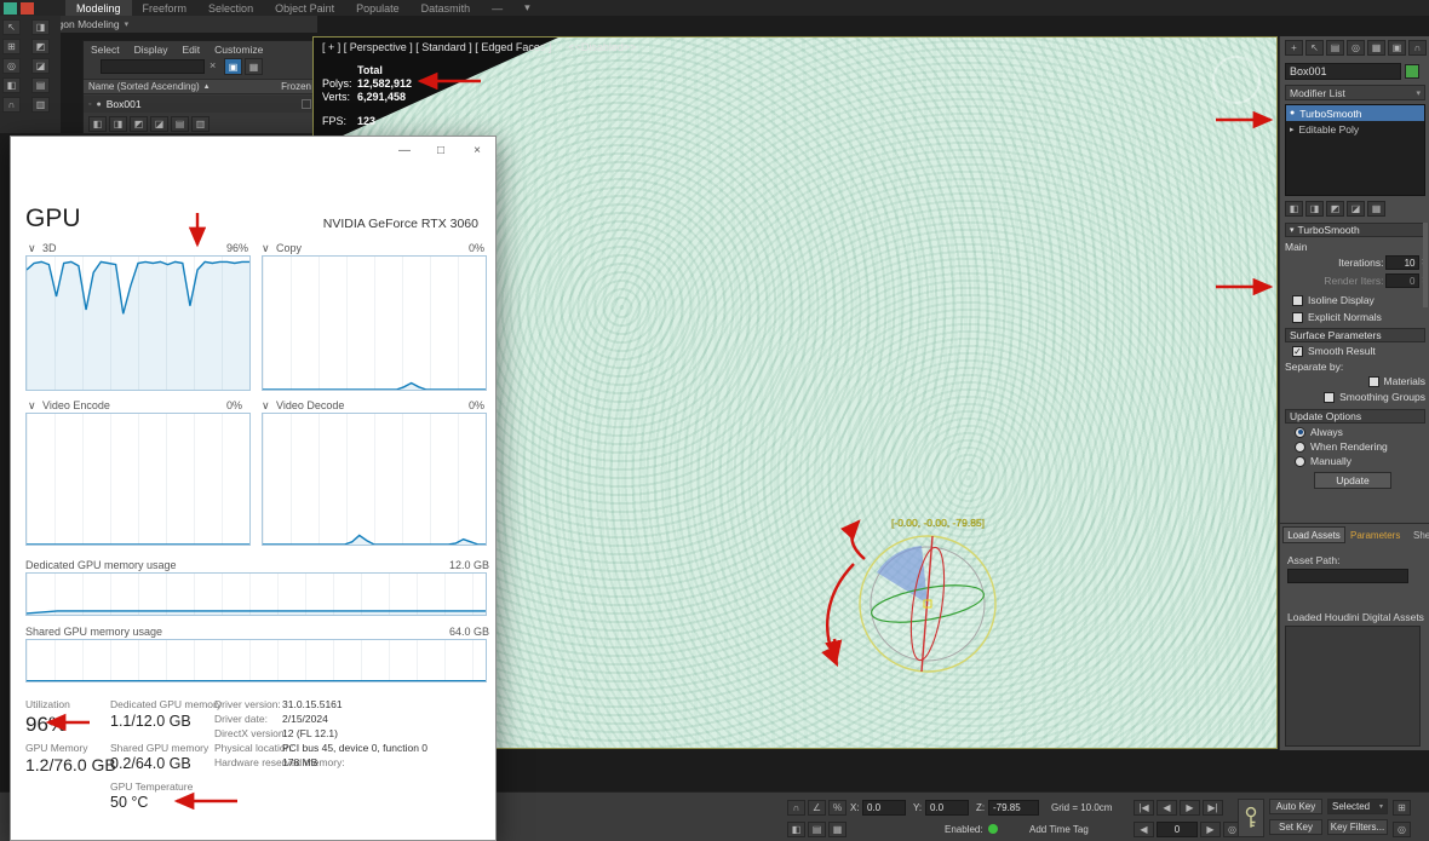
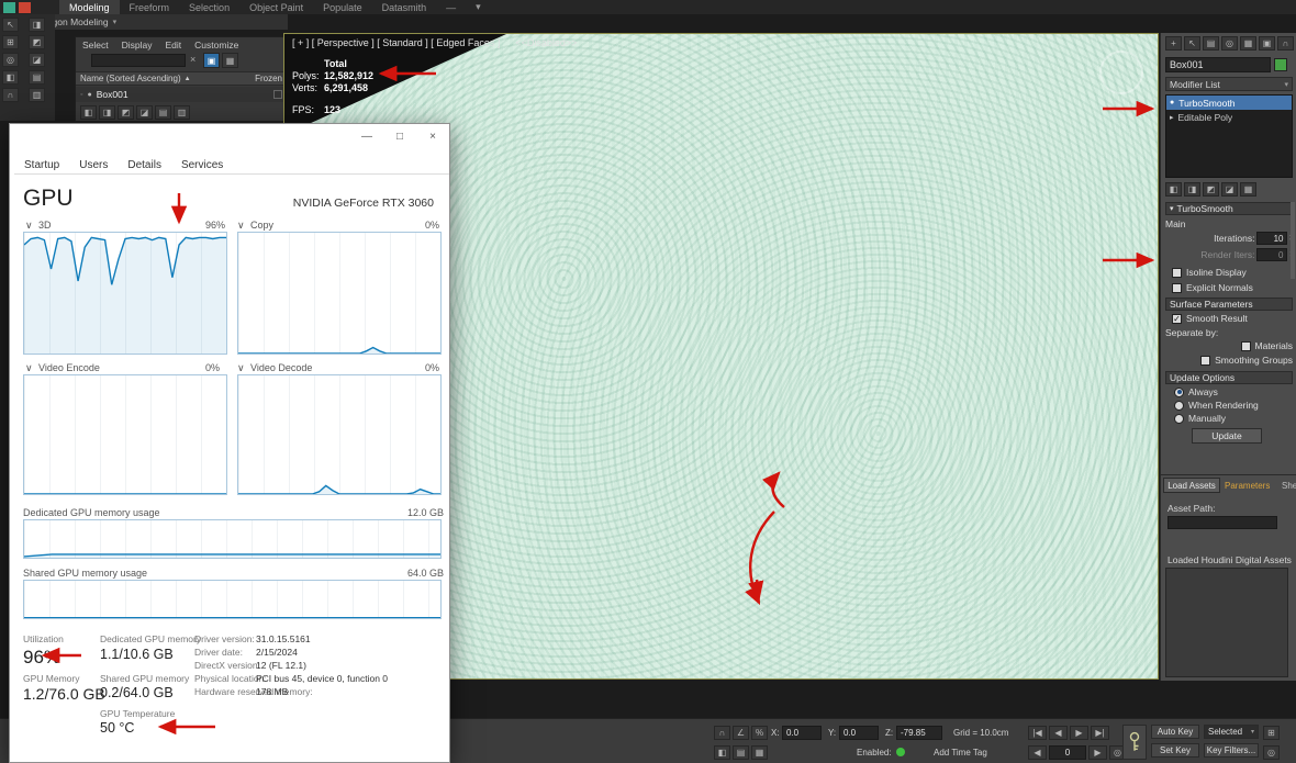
  Modeling
  Freeform
  Selection
  Object Paint
  Populate
  Datasmith
  —
  ▾
  ↖
  ⊞
  ◎
  ◧
  ∩
  ◨
  ◩
  ◪
  ▤
  ▥
  Select
  Display
  Edit
  Customize
  ×
  ▣
  ▦
  Name (Sorted Ascending)
  Frozen
  Box001
  ◧
  ◨
  ◩
  ◪
  ▤
  ▥
  [ + ] [ Perspective ] [ Standard ] [ Edged Faces ]
  <<Disabled>>
  Total
  Polys:
  12,582,912
  Verts:
  6,291,458
  FPS:
  123
- [-0.00, -0.00, -79.85]
  —
  □
  ×
+ Startup
+ Users
+ Details
+ Services
  GPU
  NVIDIA GeForce RTX 3060
  ∨
  3D
  96%
  ∨
  Copy
  0%
  ∨
  Video Encode
  0%
  ∨
  Video Decode
  0%
  Dedicated GPU memory usage
  12.0 GB
  Shared GPU memory usage
  64.0 GB
  Utilization
  96%
  GPU Memory
  1.2/76.0 GB
  Dedicated GPU memory
- 1.1/12.0 GB
+ 1.1/10.6 GB
  Shared GPU memory
  0.2/64.0 GB
  GPU Temperature
  50 °C
  Driver version:
  31.0.15.5161
  Driver date:
  2/15/2024
  DirectX version:
  12 (FL 12.1)
  Physical location:
  PCI bus 45, device 0, function 0
  Hardware reserved memory:
  178 MB
  +
  ↖
  ▤
  ◎
  ▦
  ▣
  ∩
  Box001
  Modifier List
  TurboSmooth
  Editable Poly
  ◧
  ◨
  ◩
  ◪
  ▦
  TurboSmooth
  Main
  Iterations:
  10
  Render Iters:
  0
  Isoline Display
  Explicit Normals
  Surface Parameters
  ✓
  Smooth Result
  Separate by:
  Materials
  Smoothing Groups
  Update Options
  Always
  When Rendering
  Manually
  Update
  Load Assets
  Parameters
  She
  Asset Path:
  Loaded Houdini Digital Assets
  ∩
  ∠
  %
  X:
  0.0
  Y:
  0.0
  Z:
  -79.85
  Grid = 10.0cm
  |◀
  ◀
  ▶
  ▶|
  ◧
  ▤
  ▦
  Enabled:
  Add Time Tag
  ◀
  0
  ▶
  ◎
  Auto Key
  Selected
  Set Key
  Key Filters...
  ⊞
  ◎
